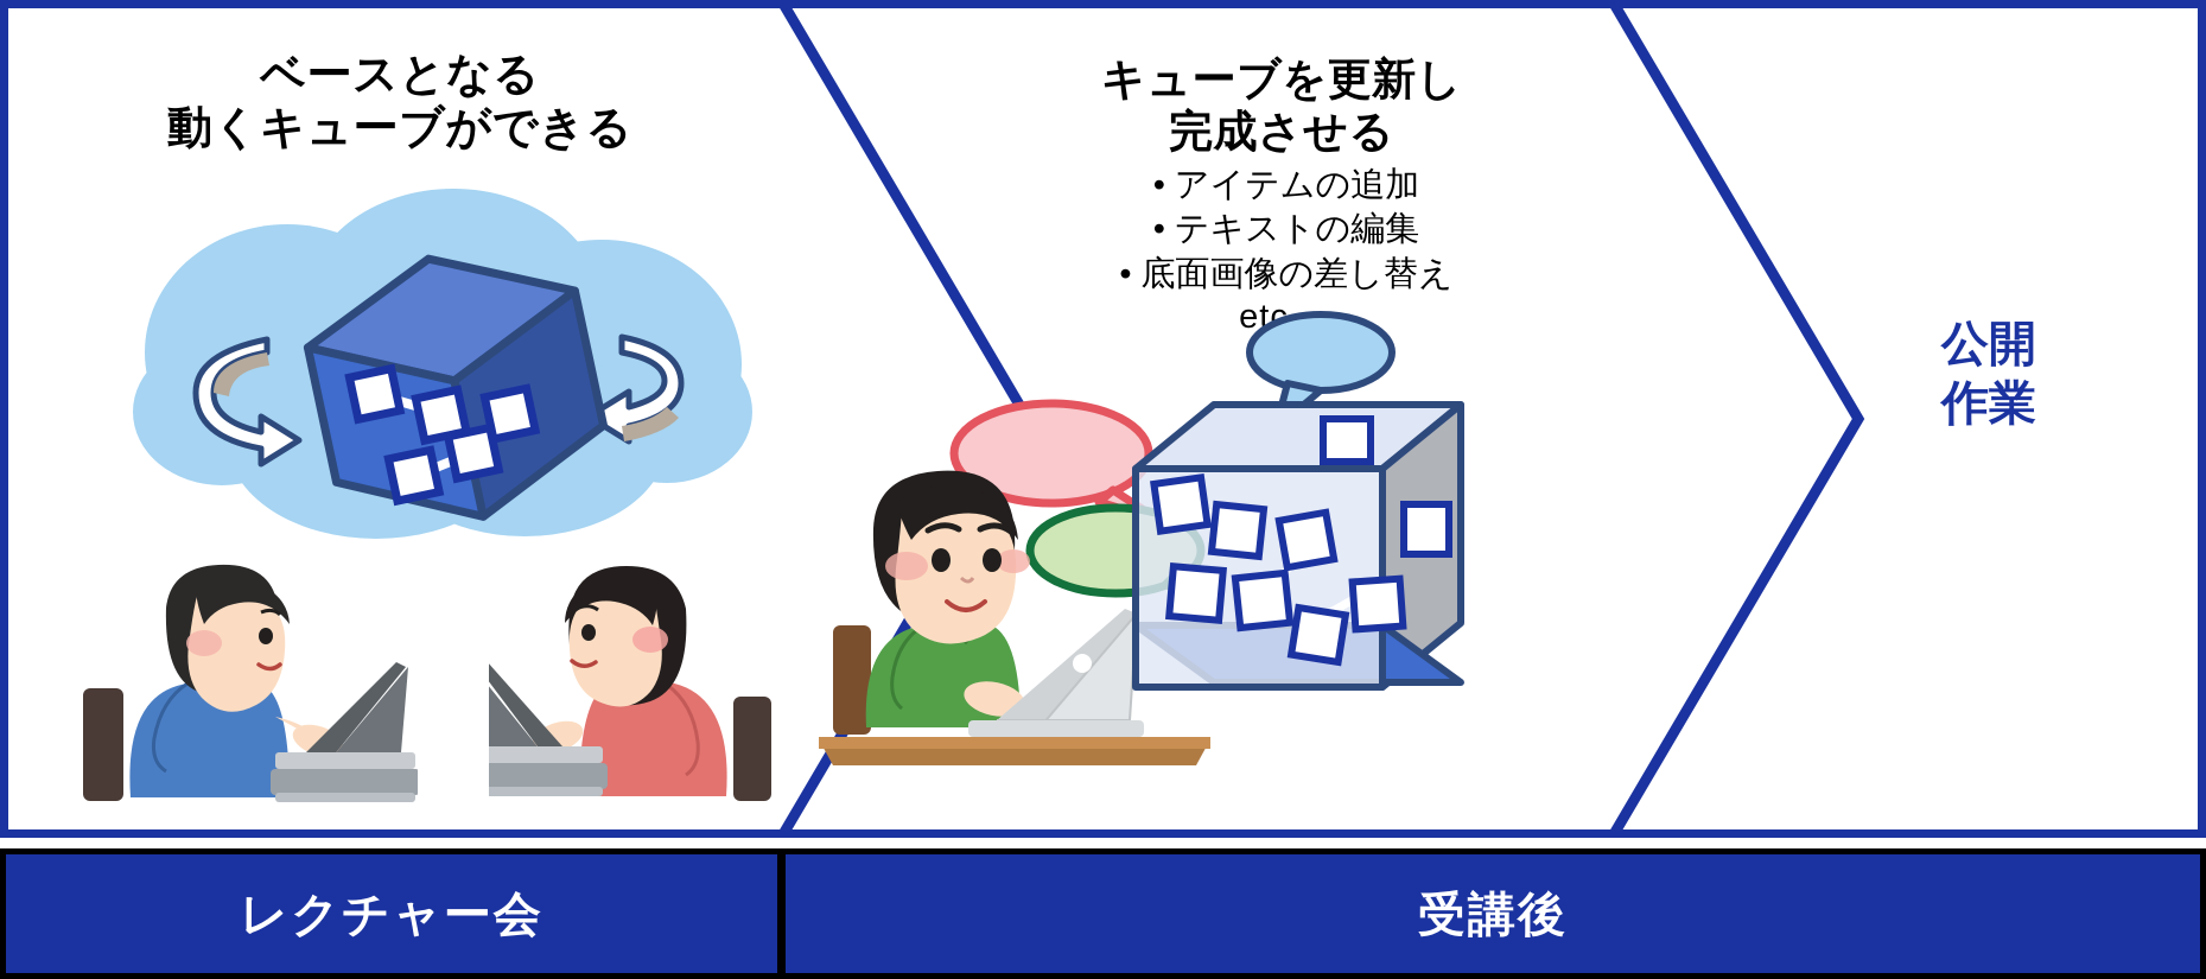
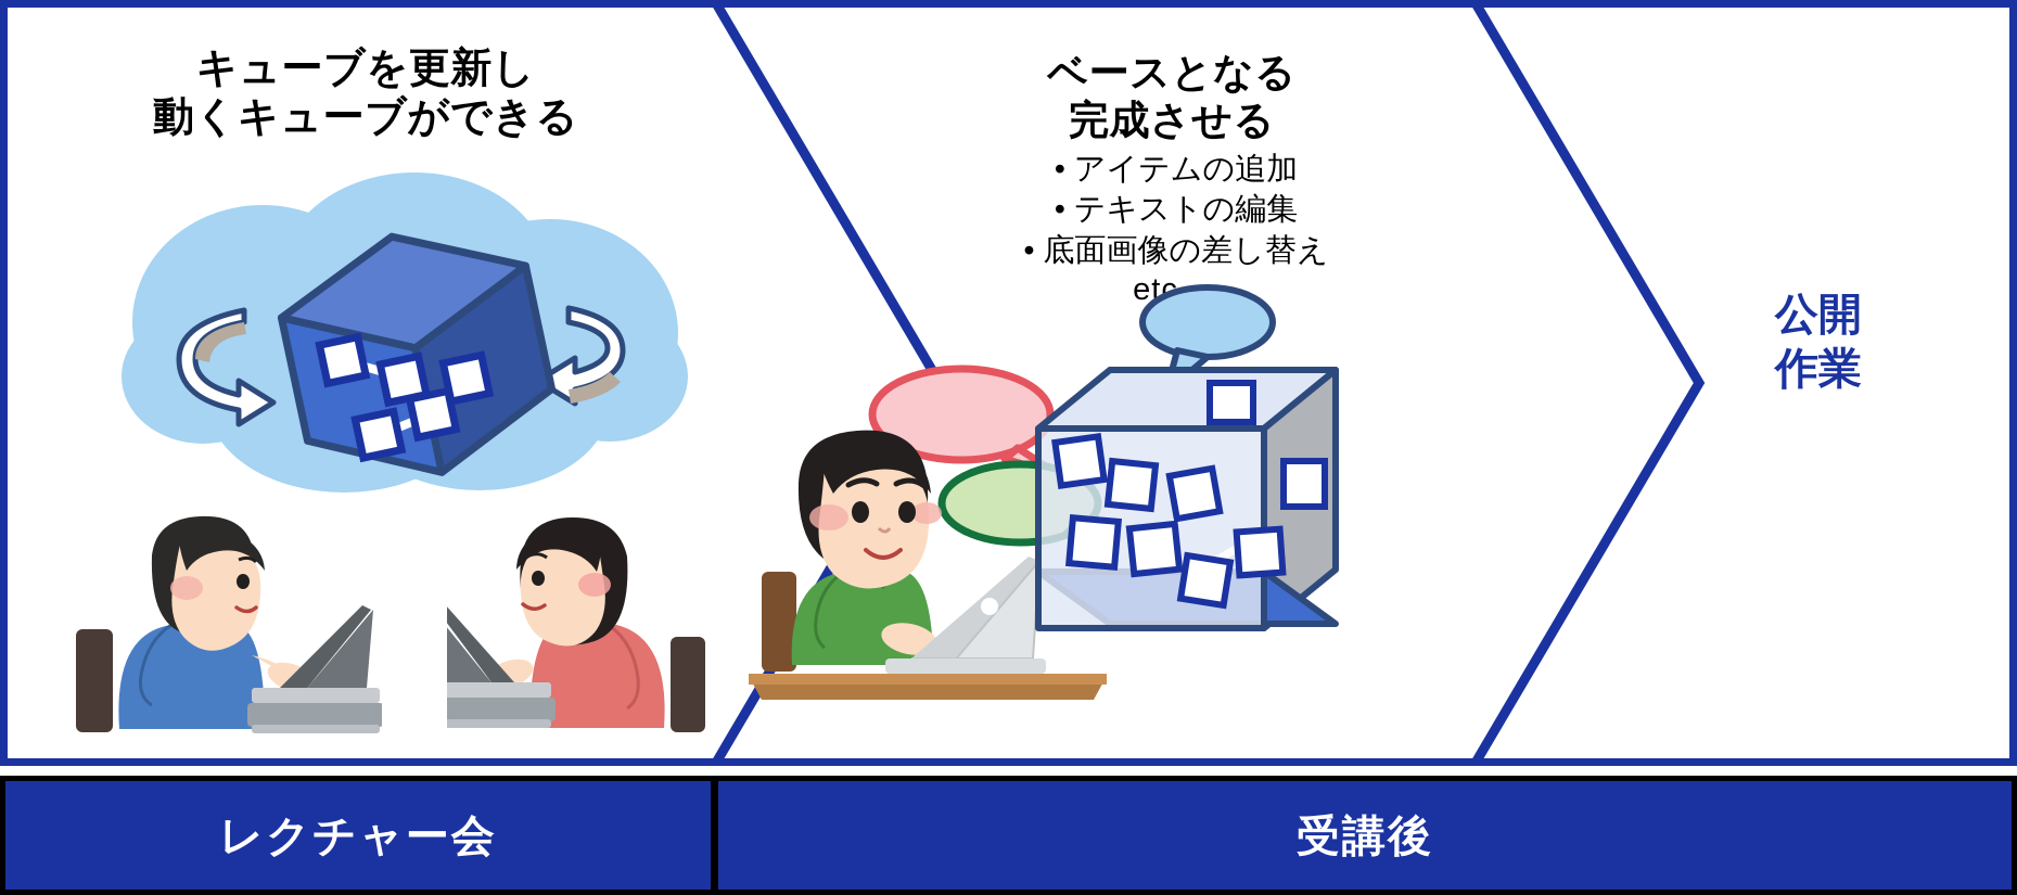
- ベースとなる
+ キューブを更新し
  動くキューブができる
- キューブを更新し
+ ベースとなる
  完成させる
  • アイテムの追加
  • テキストの編集
  • 底面画像の差し替え
  etc
  公開
  作業
  レクチャー会
  受講後
